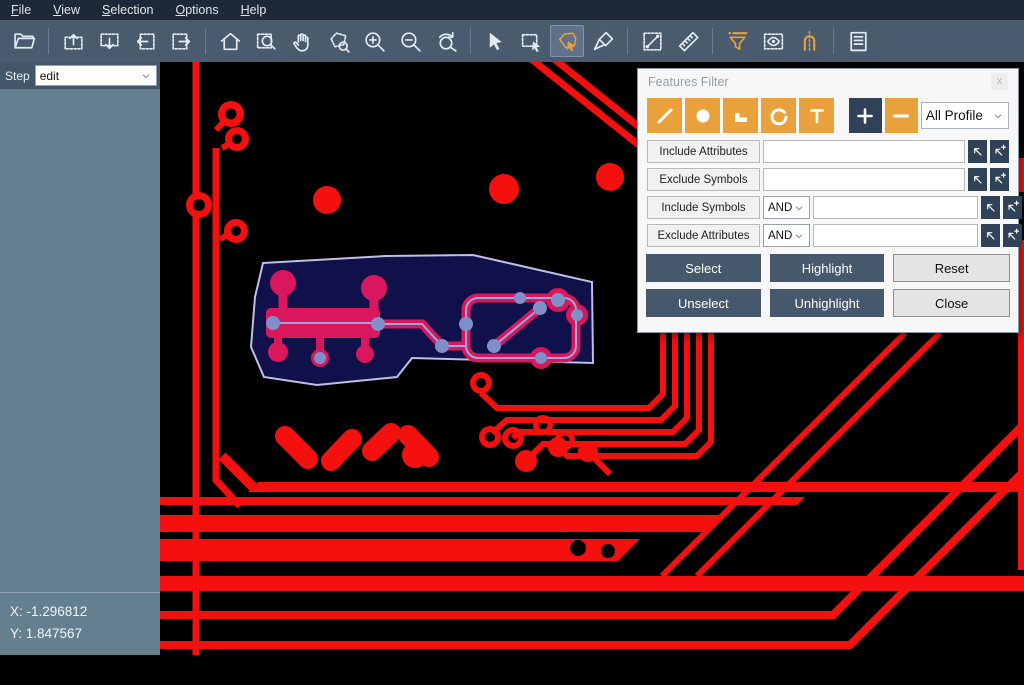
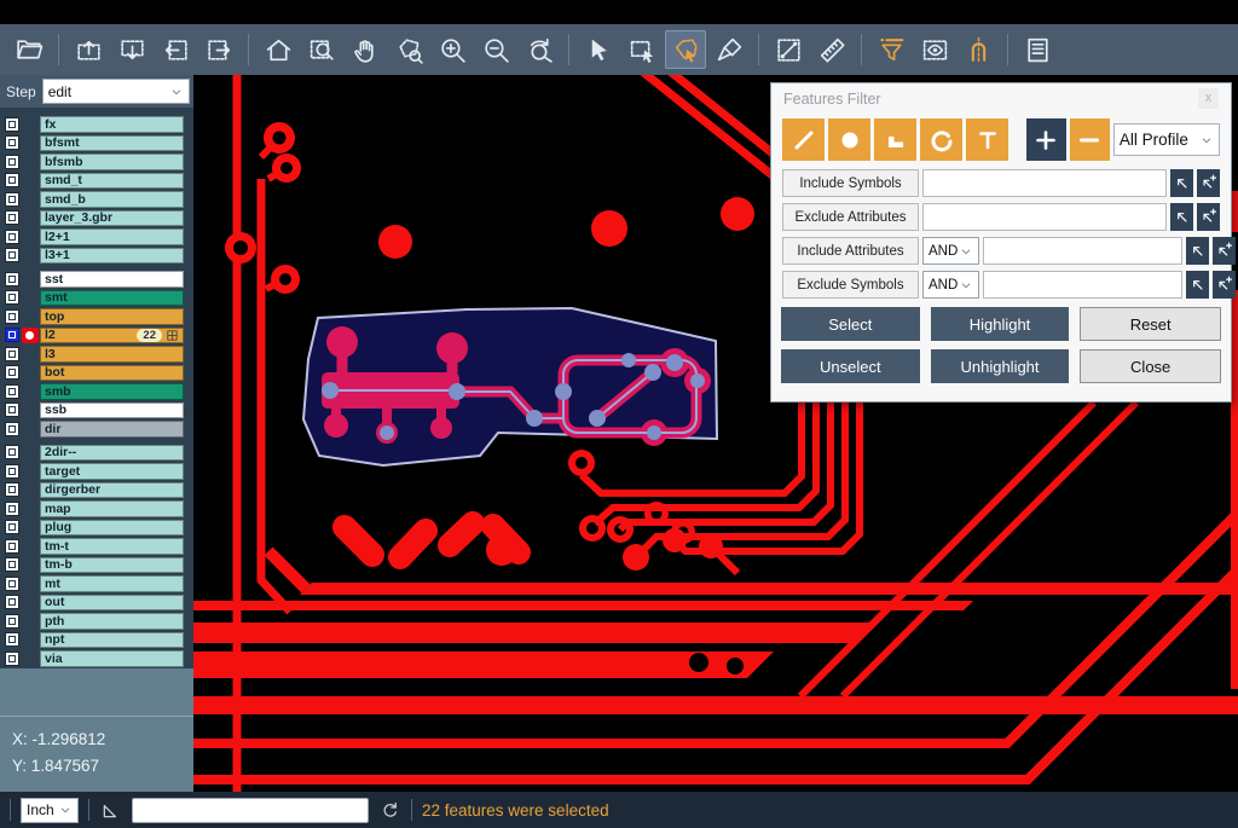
- File
- View
- Selection
- Options
- Help
  Step
  edit
+ fx
+ bfsmt
+ bfsmb
+ smd_t
+ smd_b
+ layer_3.gbr
+ l2+1
+ l3+1
+ sst
+ smt
+ top
+ l2
+ 22
+ l3
+ bot
+ smb
+ ssb
+ dir
+ 2dir--
+ target
+ dirgerber
+ map
+ plug
+ tm-t
+ tm-b
+ mt
+ out
+ pth
+ npt
+ via
  X: -1.296812
  Y: 1.847567
  Features Filter
  x
  All Profile
- Include Attributes
+ Include Symbols
- Exclude Symbols
+ Exclude Attributes
- Include Symbols
+ Include Attributes
  AND
- Exclude Attributes
+ Exclude Symbols
  AND
  Select
  Highlight
  Reset
  Unselect
  Unhighlight
  Close
+ Inch
+ 22 features were selected
